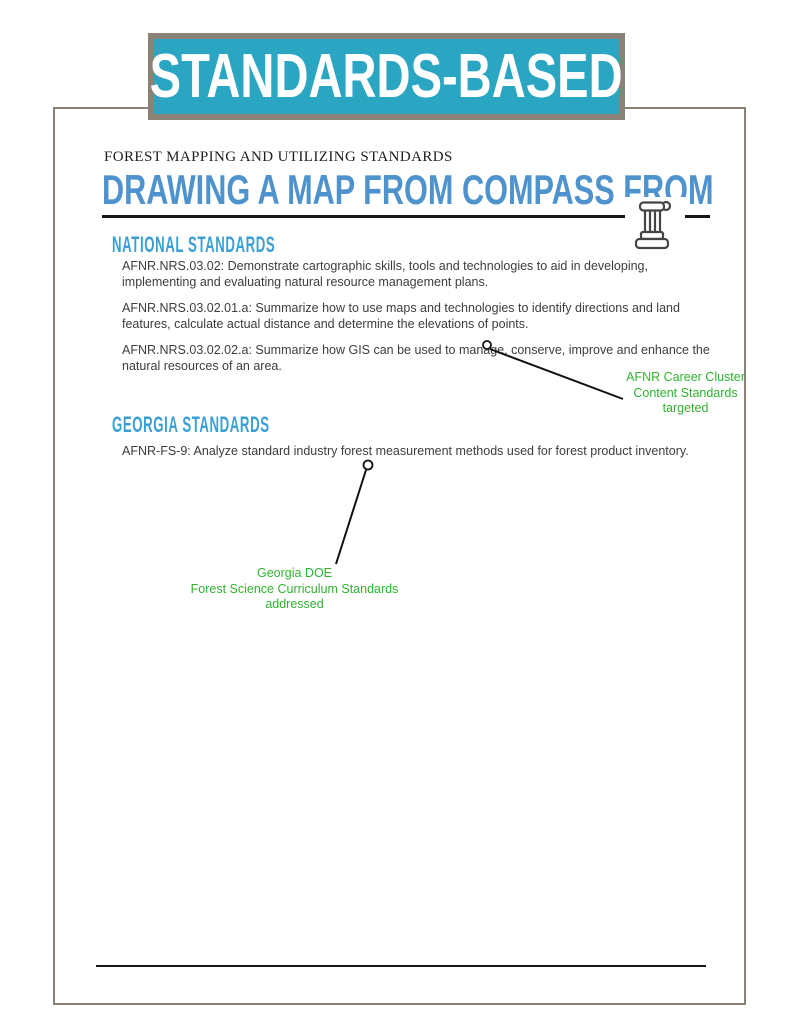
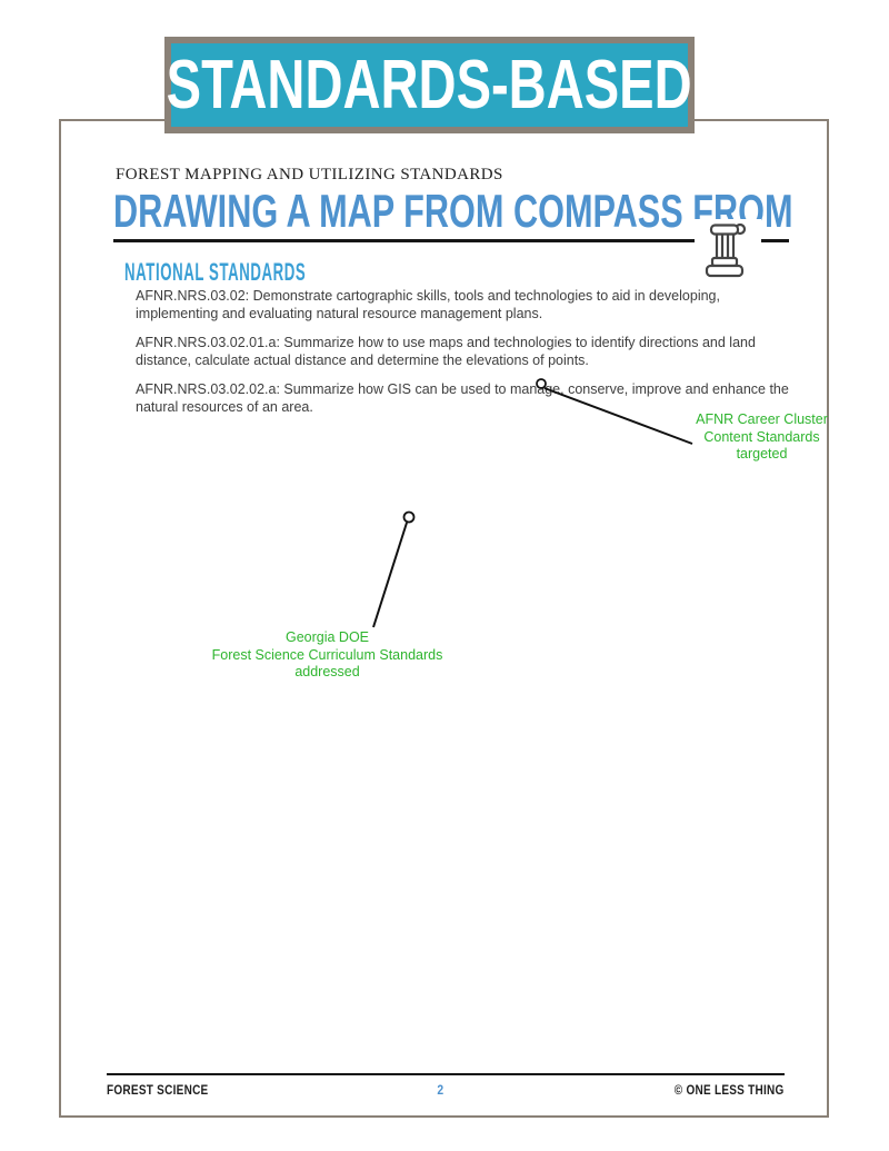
  FOREST MAPPING AND UTILIZING STANDARDS
  DRAWING A MAP FROM COMPASS FROM
  NATIONAL STANDARDS
  AFNR.NRS.03.02: Demonstrate cartographic skills, tools and technologies to aid in developing, implementing and evaluating natural resource management plans.
- AFNR.NRS.03.02.01.a: Summarize how to use maps and technologies to identify directions and land features, calculate actual distance and determine the elevations of points.
+ AFNR.NRS.03.02.01.a: Summarize how to use maps and technologies to identify directions and land distance, calculate actual distance and determine the elevations of points.
  AFNR.NRS.03.02.02.a: Summarize how GIS can be used to manae, conserve, improve and enhance the natural resources of an area.
  AFNR Career Cluster
  Content Standards
  targeted
- GEORGIA STANDARDS
- AFNR-FS-9: Analyze standard industry forest measurement methods used for forest product inventory.
  Georgia DOE
  Forest Science Curriculum Standards addressed
+ FOREST SCIENCE
+ 2
+ © ONE LESS THING
  STANDARDS-BASED
